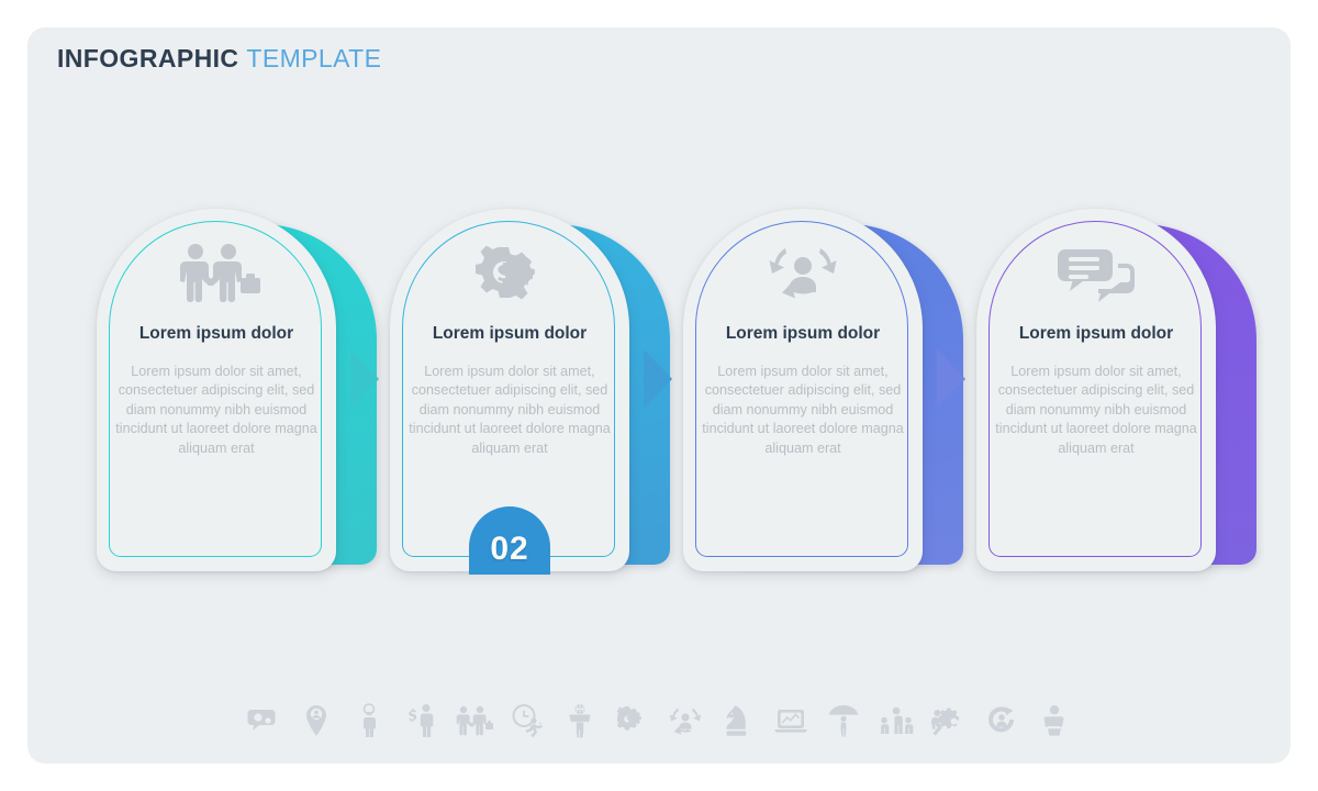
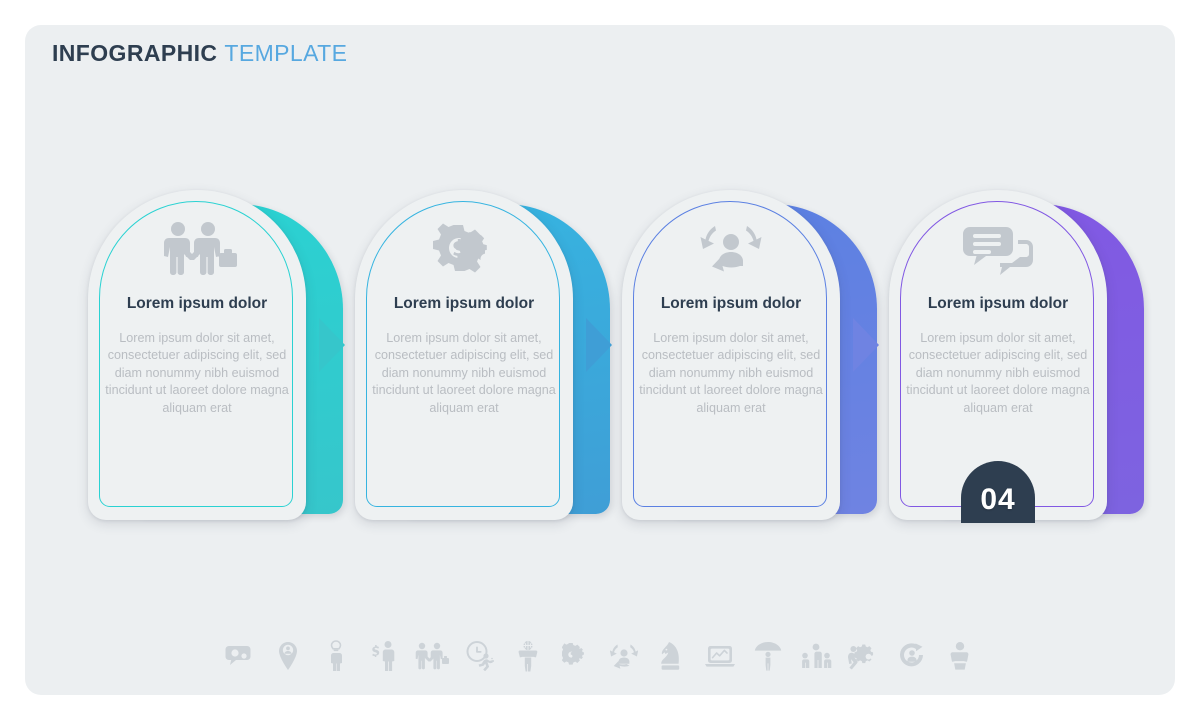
  INFOGRAPHIC TEMPLATE
  Lorem ipsum dolor
  Lorem ipsum dolor sit amet, consectetuer adipiscing elit, sed diam nonummy nibh euismod tincidunt ut laoreet dolore magna aliquam erat
  Lorem ipsum dolor
  Lorem ipsum dolor sit amet, consectetuer adipiscing elit, sed diam nonummy nibh euismod tincidunt ut laoreet dolore magna aliquam erat
- 02
  Lorem ipsum dolor
  Lorem ipsum dolor sit amet, consectetuer adipiscing elit, sed diam nonummy nibh euismod tincidunt ut laoreet dolore magna aliquam erat
  Lorem ipsum dolor
  Lorem ipsum dolor sit amet, consectetuer adipiscing elit, sed diam nonummy nibh euismod tincidunt ut laoreet dolore magna aliquam erat
+ 04
